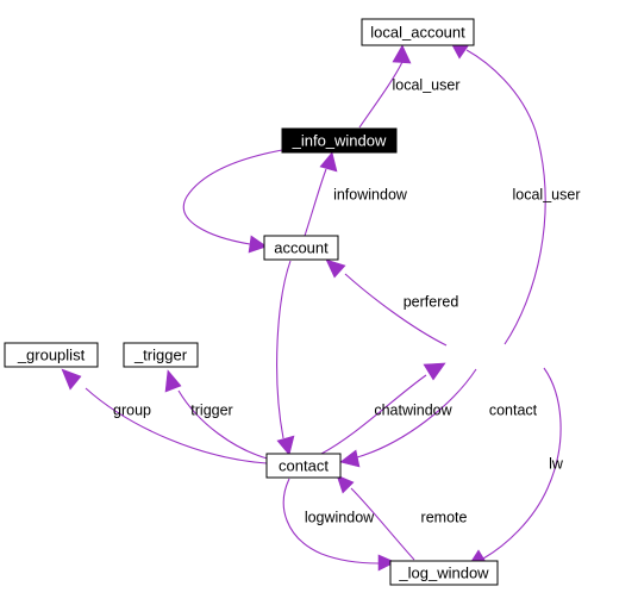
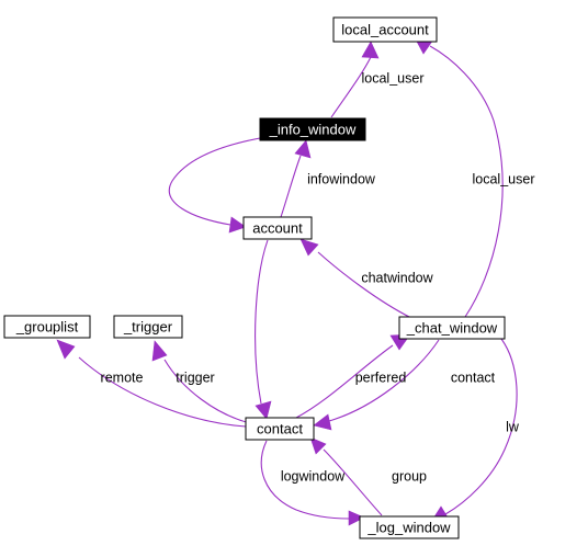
  local_user
  local_user
  infowindow
- perfered
+ chatwindow
- group
+ remote
  trigger
- chatwindow
+ perfered
  contact
  lw
  logwindow
- remote
+ group
  local_account
  _info_window
  account
  _grouplist
  _trigger
+ _chat_window
  contact
  _log_window
